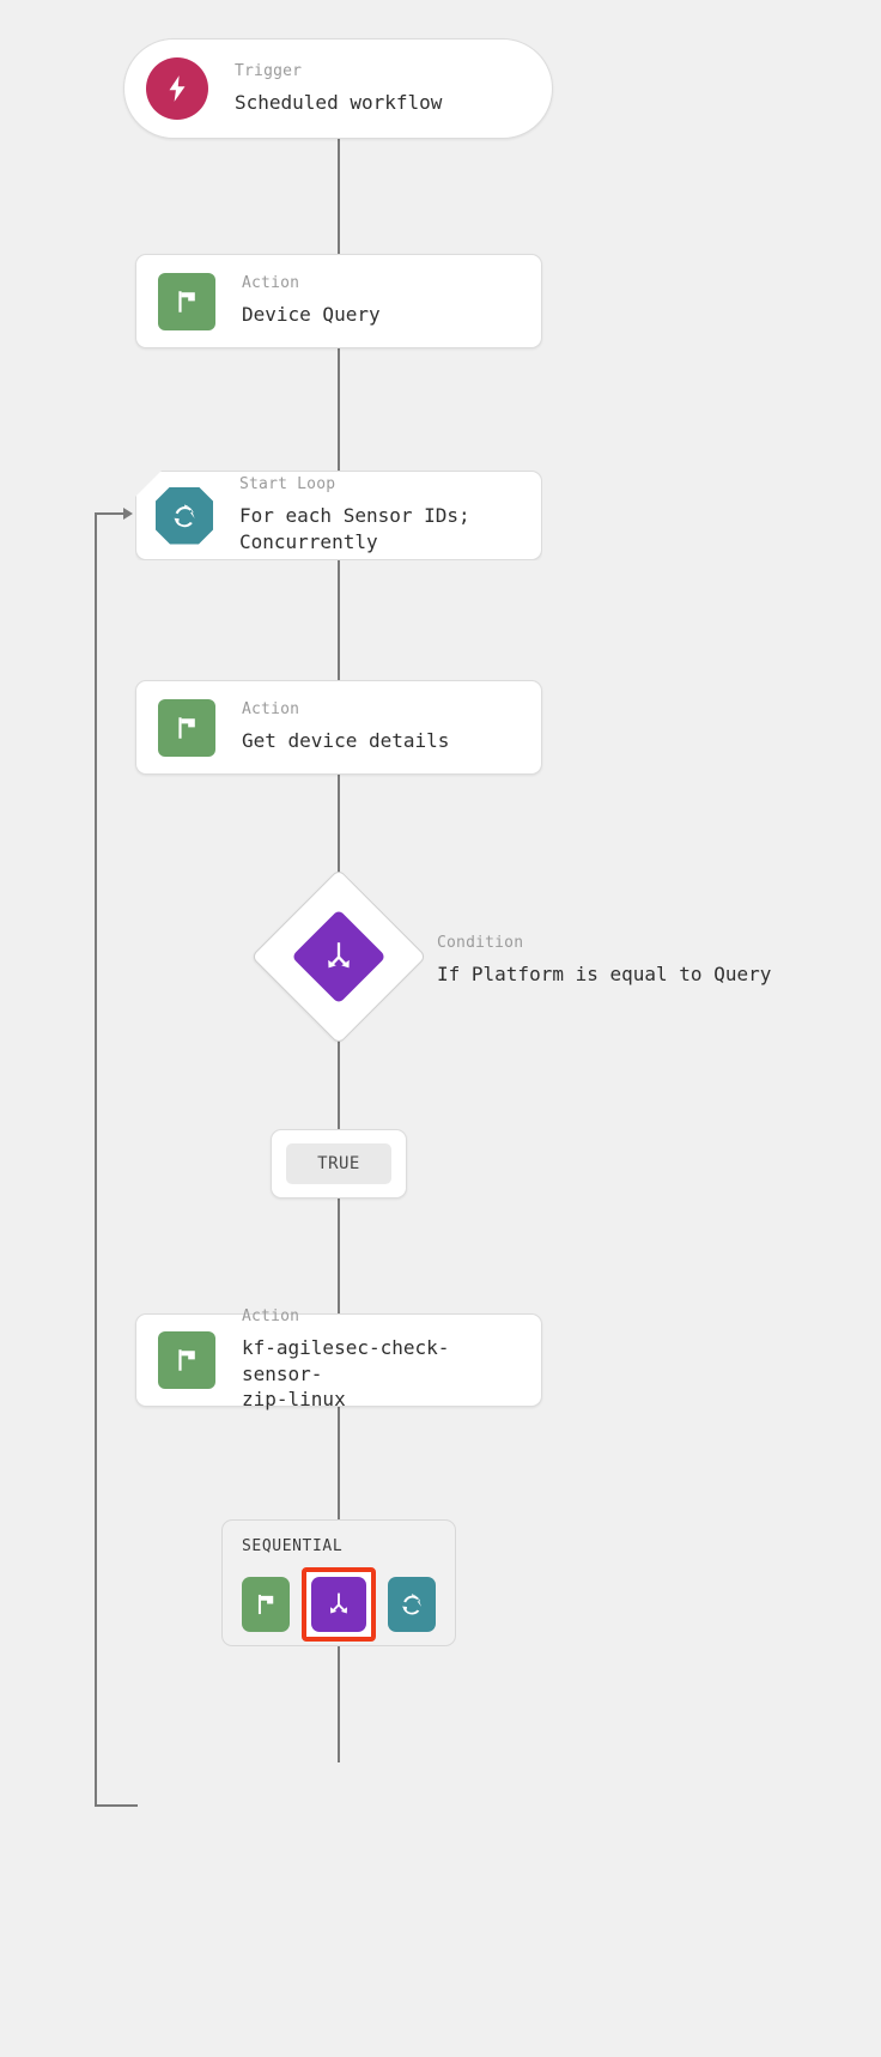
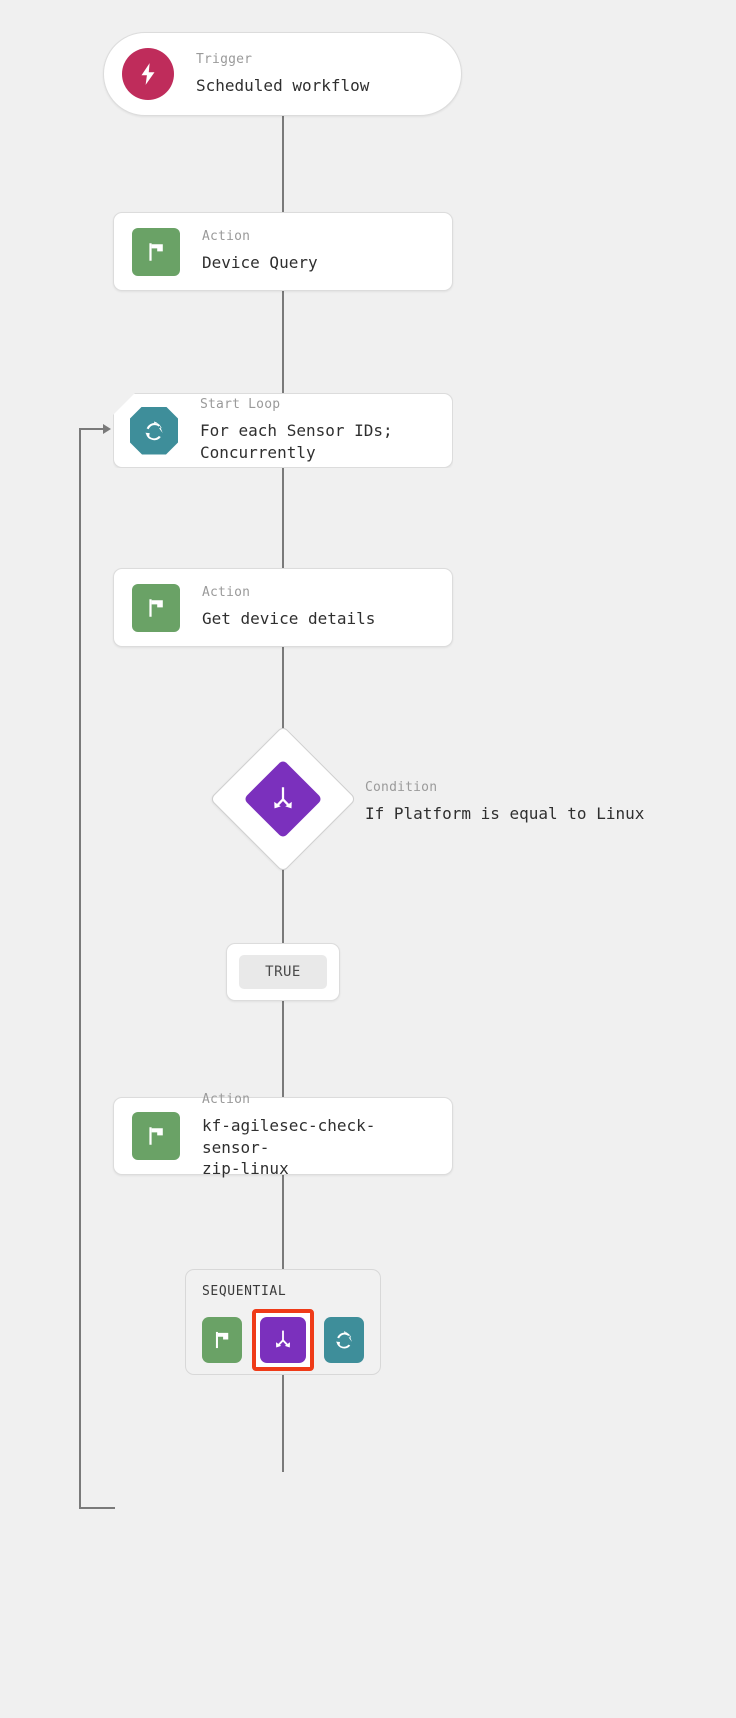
  Trigger
  Scheduled workflow
  Action
  Device Query
  Start Loop
  For each Sensor IDs;
  Concurrently
  Action
  Get device details
  Condition
- If Platform is equal to Query
+ If Platform is equal to Linux
  TRUE
  Action
  kf-agilesec-check-sensor-
  zip-linux
  SEQUENTIAL
